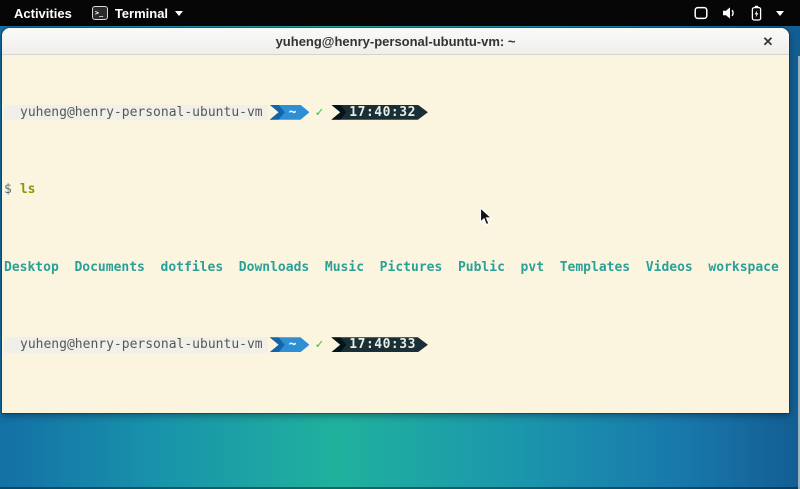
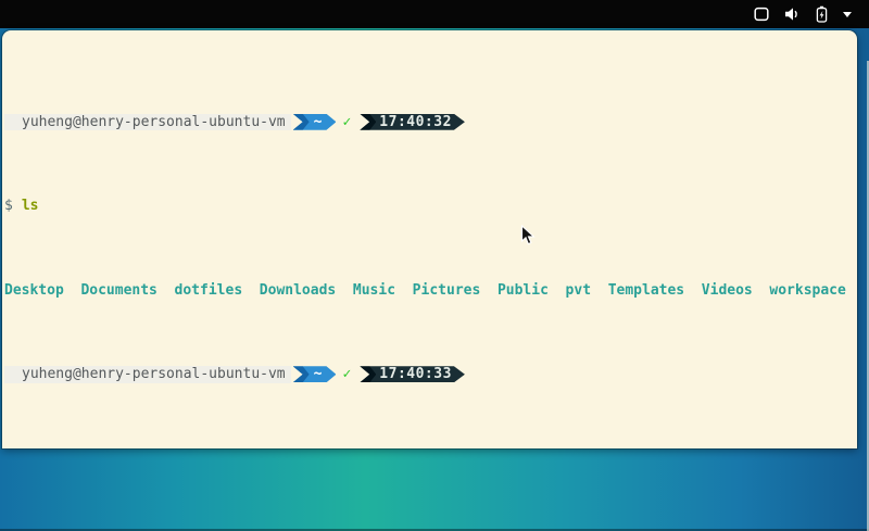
- Activities
- >_
- Terminal
- yuheng@henry-personal-ubuntu-vm: ~
- ✕
  yuheng@henry-personal-ubuntu-vm
  ~
  ✓
  17:40:32
  $ ls
  Desktop Documents dotfiles Downloads Music Pictures Public pvt Templates Videos workspace
  yuheng@henry-personal-ubuntu-vm
  ~
  ✓
  17:40:33
